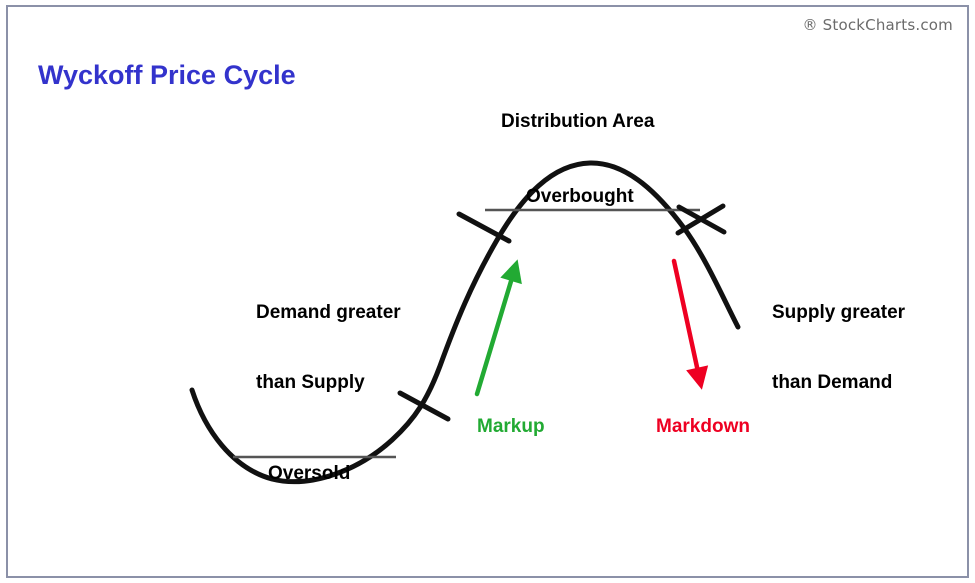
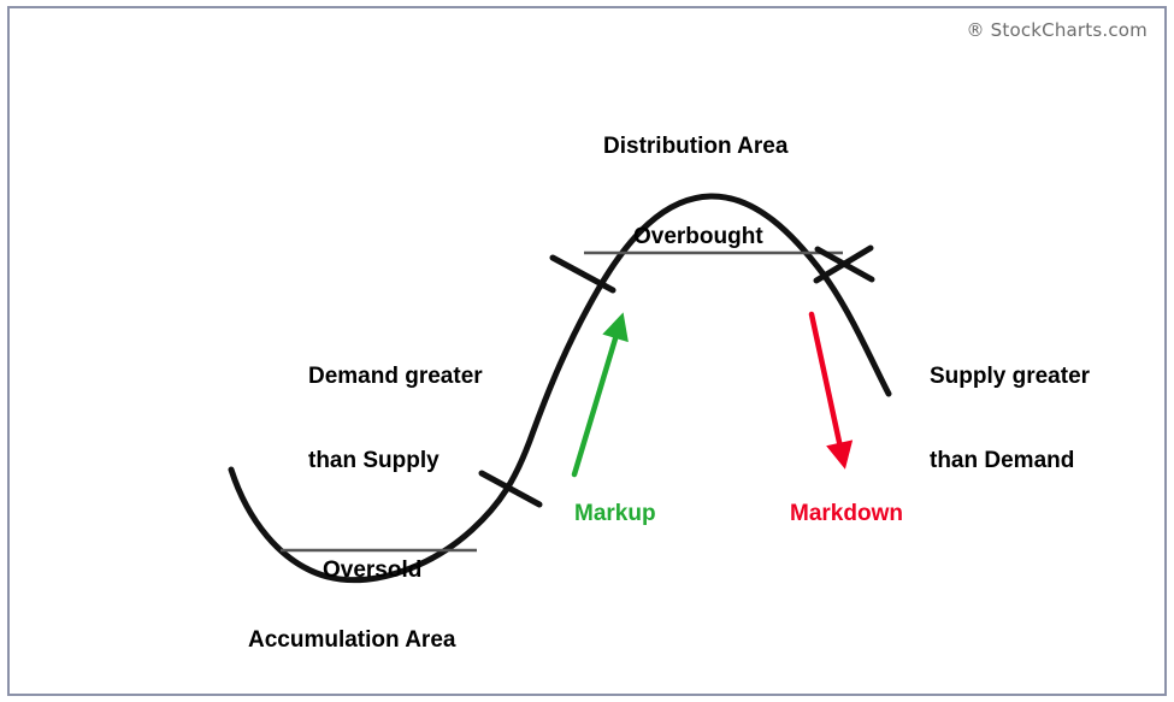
  ® StockCharts.com
- Wyckoff Price Cycle
  Distribution Area
  Overbought
  Oversold
+ Accumulation Area
  Demand greater
  than Supply
  Supply greater
  than Demand
  Markup
  Markdown
